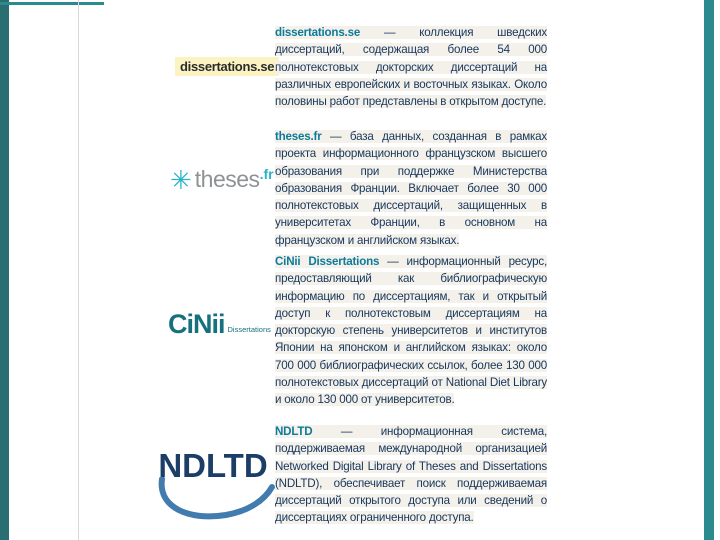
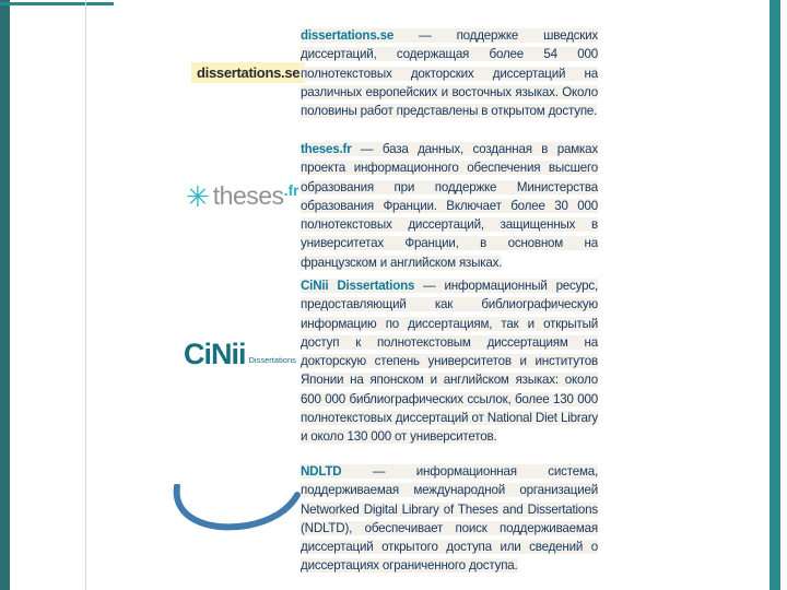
  dissertations.se
- dissertations.se — коллекция шведских диссертаций, содержащая более 54 000 полнотекстовых докторских диссертаций на различных европейских и восточных языках. Около половины работ представлены в открытом доступе.
+ dissertations.se — поддержке шведских диссертаций, содержащая более 54 000 полнотекстовых докторских диссертаций на различных европейских и восточных языках. Около половины работ представлены в открытом доступе.
  ✳
  theses
  .fr
- theses.fr — база данных, созданная в рамках проекта информационного французском высшего образования при поддержке Министерства образования Франции. Включает более 30 000 полнотекстовых диссертаций, защищенных в университетах Франции, в основном на французском и английском языках.
+ theses.fr — база данных, созданная в рамках проекта информационного обеспечения высшего образования при поддержке Министерства образования Франции. Включает более 30 000 полнотекстовых диссертаций, защищенных в университетах Франции, в основном на французском и английском языках.
  CiNii
  Dissertations
- CiNii Dissertations — информационный ресурс, предоставляющий как библиографическую информацию по диссертациям, так и открытый доступ к полнотекстовым диссертациям на докторскую степень университетов и институтов Японии на японском и английском языках: около 700 000 библиографических ссылок, более 130 000 полнотекстовых диссертаций от National Diet Library и около 130 000 от университетов.
+ CiNii Dissertations — информационный ресурс, предоставляющий как библиографическую информацию по диссертациям, так и открытый доступ к полнотекстовым диссертациям на докторскую степень университетов и институтов Японии на японском и английском языках: около 600 000 библиографических ссылок, более 130 000 полнотекстовых диссертаций от National Diet Library и около 130 000 от университетов.
- NDLTD
  NDLTD — информационная система, поддерживаемая международной организацией Networked Digital Library of Theses and Dissertations (NDLTD), обеспечивает поиск поддерживаемая диссертаций открытого доступа или сведений о диссертациях ограниченного доступа.
